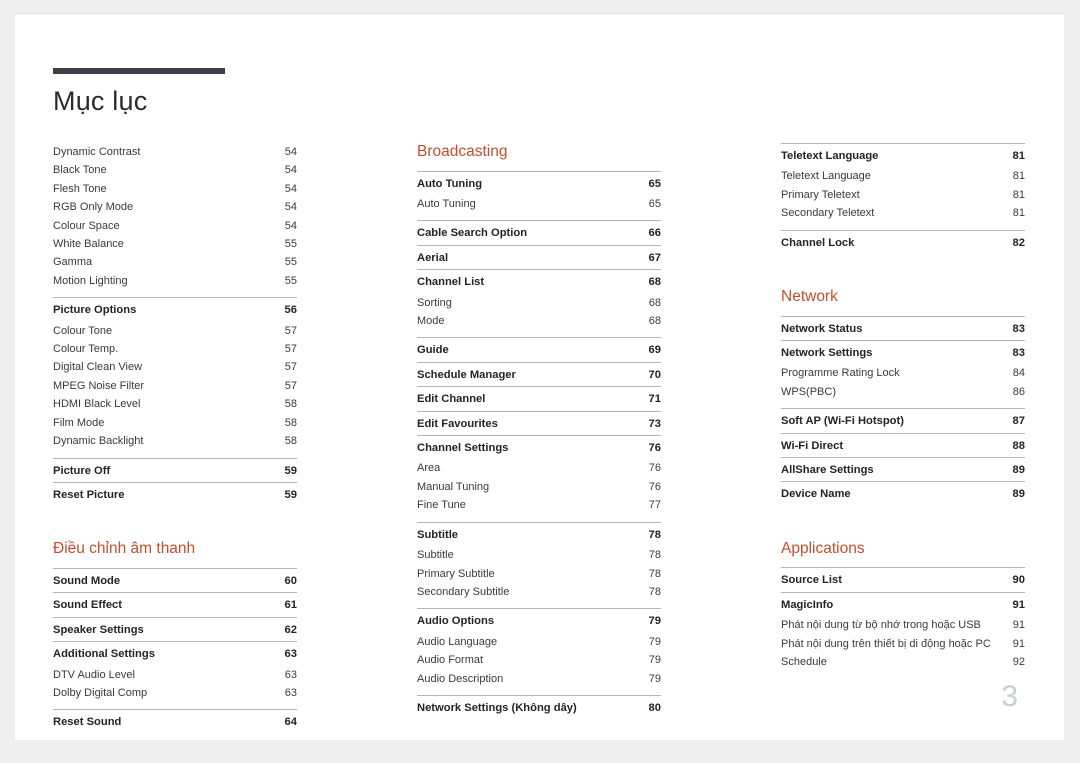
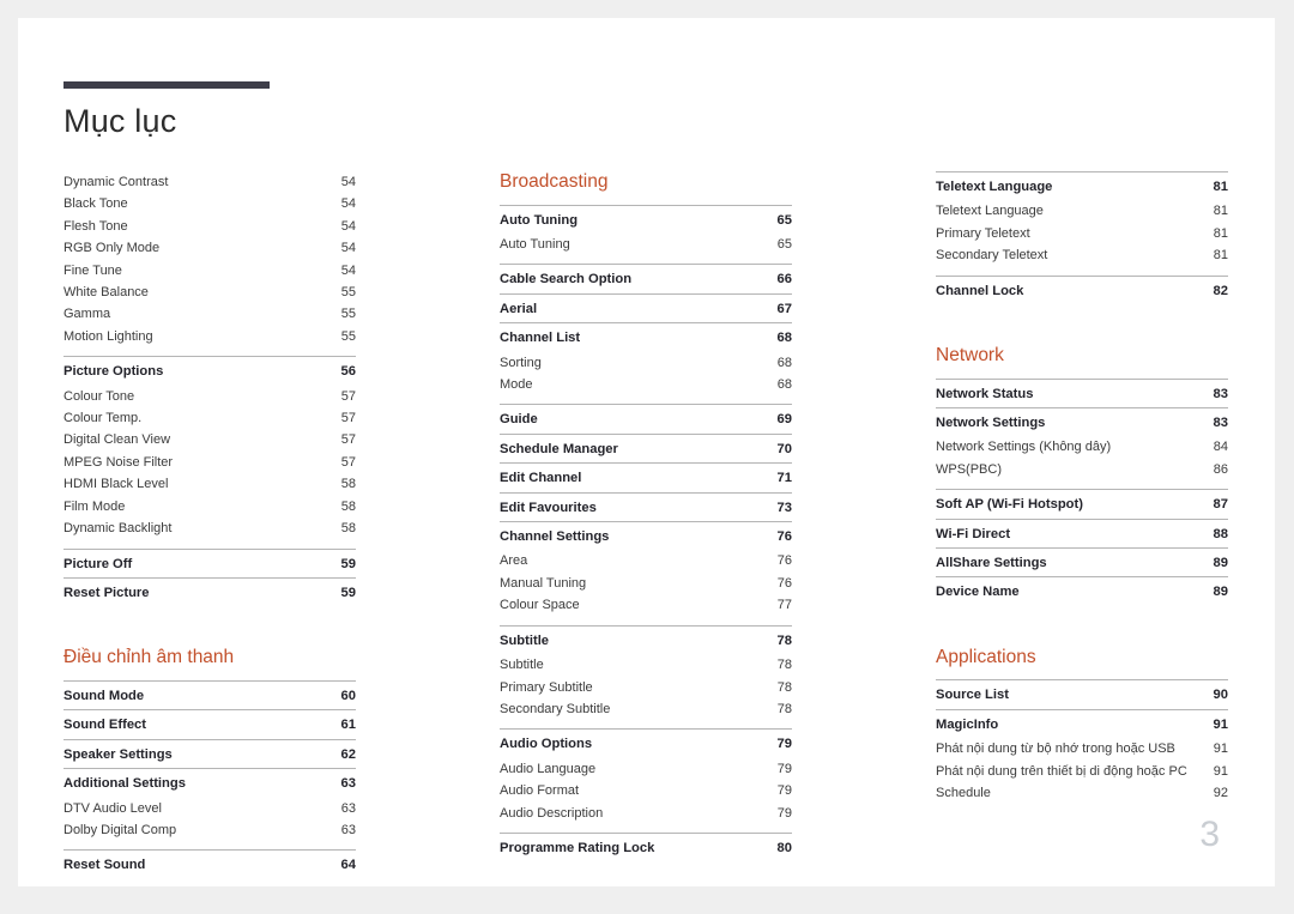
  Mục lục
  Dynamic Contrast
  54
  Black Tone
  54
  Flesh Tone
  54
  RGB Only Mode
  54
- Colour Space
+ Fine Tune
  54
  White Balance
  55
  Gamma
  55
  Motion Lighting
  55
  Picture Options
  56
  Colour Tone
  57
  Colour Temp.
  57
  Digital Clean View
  57
  MPEG Noise Filter
  57
  HDMI Black Level
  58
  Film Mode
  58
  Dynamic Backlight
  58
  Picture Off
  59
  Reset Picture
  59
  Điều chỉnh âm thanh
  Sound Mode
  60
  Sound Effect
  61
  Speaker Settings
  62
  Additional Settings
  63
  DTV Audio Level
  63
  Dolby Digital Comp
  63
  Reset Sound
  64
  Broadcasting
  Auto Tuning
  65
  Auto Tuning
  65
  Cable Search Option
  66
  Aerial
  67
  Channel List
  68
  Sorting
  68
  Mode
  68
  Guide
  69
  Schedule Manager
  70
  Edit Channel
  71
  Edit Favourites
  73
  Channel Settings
  76
  Area
  76
  Manual Tuning
  76
- Fine Tune
+ Colour Space
  77
  Subtitle
  78
  Subtitle
  78
  Primary Subtitle
  78
  Secondary Subtitle
  78
  Audio Options
  79
  Audio Language
  79
  Audio Format
  79
  Audio Description
  79
- Network Settings (Không dây)
+ Programme Rating Lock
  80
  Teletext Language
  81
  Teletext Language
  81
  Primary Teletext
  81
  Secondary Teletext
  81
  Channel Lock
  82
  Network
  Network Status
  83
  Network Settings
  83
- Programme Rating Lock
+ Network Settings (Không dây)
  84
  WPS(PBC)
  86
  Soft AP (Wi-Fi Hotspot)
  87
  Wi-Fi Direct
  88
  AllShare Settings
  89
  Device Name
  89
  Applications
  Source List
  90
  MagicInfo
  91
  Phát nội dung từ bộ nhớ trong hoặc USB
  91
  Phát nội dung trên thiết bị di động hoặc PC
  91
  Schedule
  92
  3
